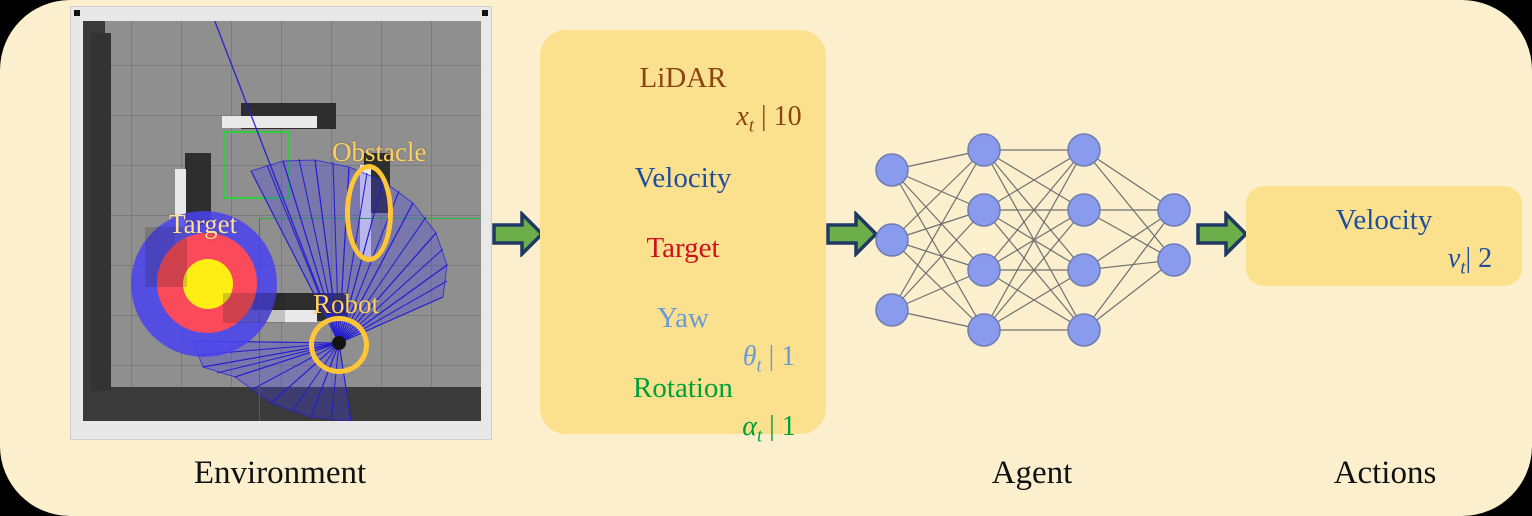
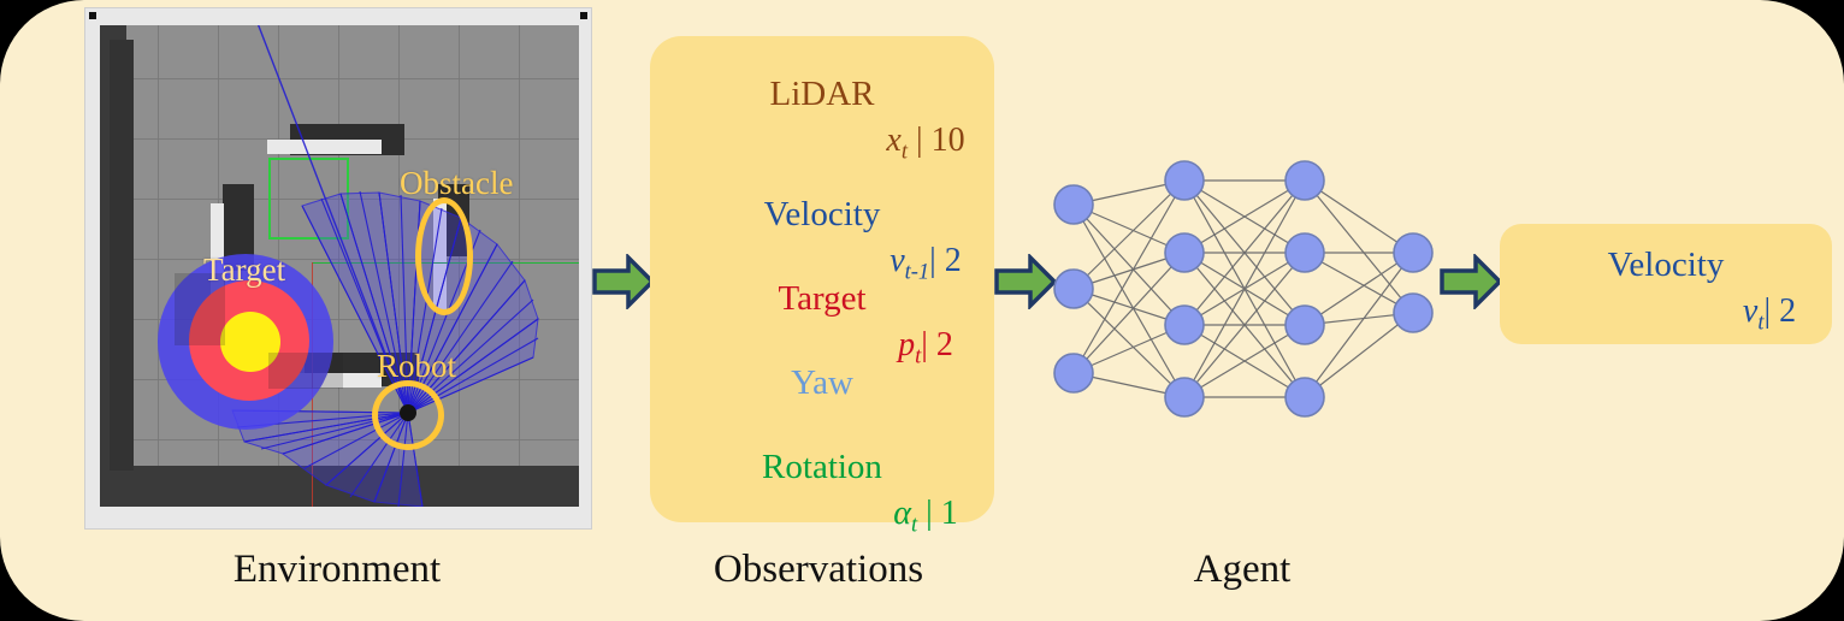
  Obstacle
  Target
  Robot
  LiDAR
  xt | 10
  Velocity
+ vt-1| 2
  Target
+ pt| 2
  Yaw
- θt | 1
  Rotation
  αt | 1
  Velocity
  vt| 2
  Environment
+ Observations
  Agent
- Actions
